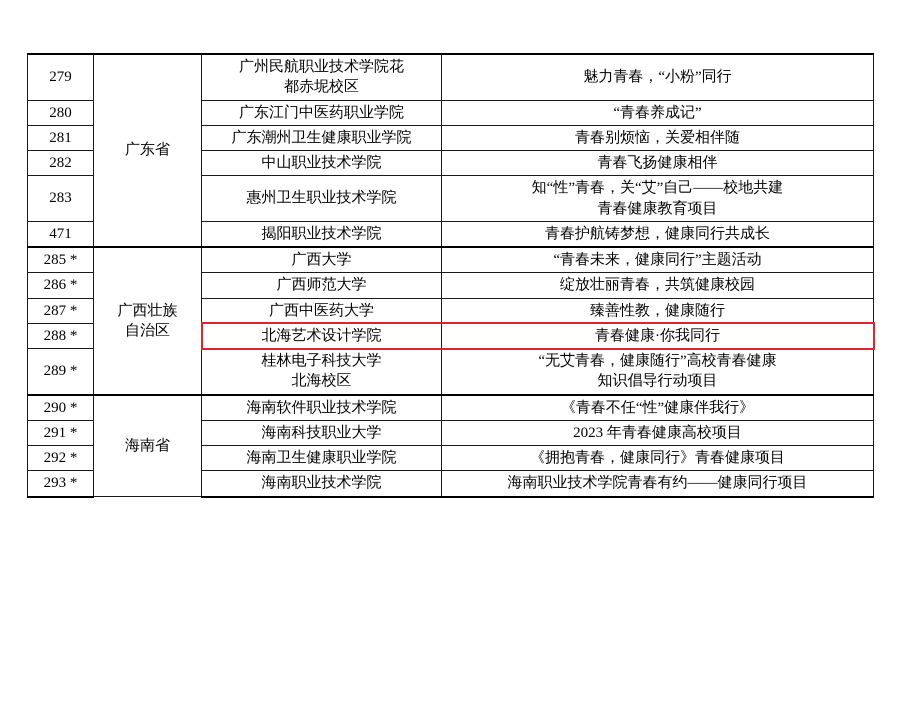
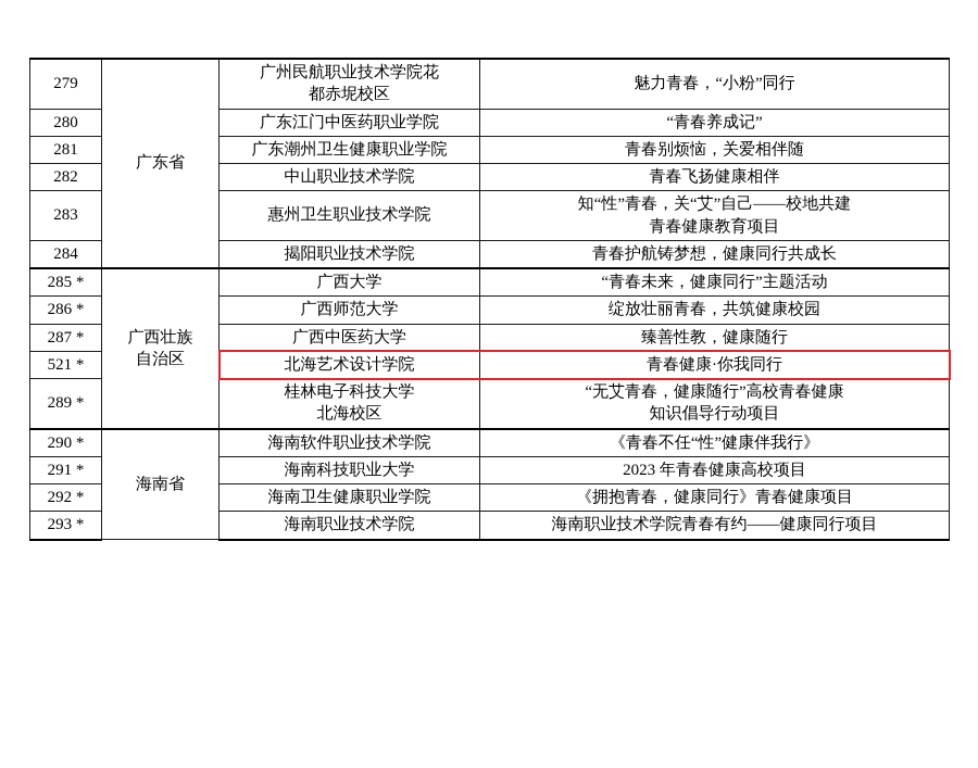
  279	广东省	广州民航职业技术学院花 都赤坭校区	魅力青春，“小粉”同行
  280	广东江门中医药职业学院	“青春养成记”
  281	广东潮州卫生健康职业学院	青春别烦恼，关爱相伴随
  282	中山职业技术学院	青春飞扬健康相伴
  283	惠州卫生职业技术学院	知“性”青春，关“艾”自己——校地共建 青春健康教育项目
- 471	揭阳职业技术学院	青春护航铸梦想，健康同行共成长
+ 284	揭阳职业技术学院	青春护航铸梦想，健康同行共成长
  285 *	广西壮族 自治区	广西大学	“青春未来，健康同行”主题活动
  286 *	广西师范大学	绽放壮丽青春，共筑健康校园
  287 *	广西中医药大学	臻善性教，健康随行
- 288 *	北海艺术设计学院	青春健康·你我同行
+ 521 *	北海艺术设计学院	青春健康·你我同行
  289 *	桂林电子科技大学 北海校区	“无艾青春，健康随行”高校青春健康 知识倡导行动项目
  290 *	海南省	海南软件职业技术学院	《青春不任“性”健康伴我行》
  291 *	海南科技职业大学	2023 年青春健康高校项目
  292 *	海南卫生健康职业学院	《拥抱青春，健康同行》青春健康项目
  293 *	海南职业技术学院	海南职业技术学院青春有约——健康同行项目
